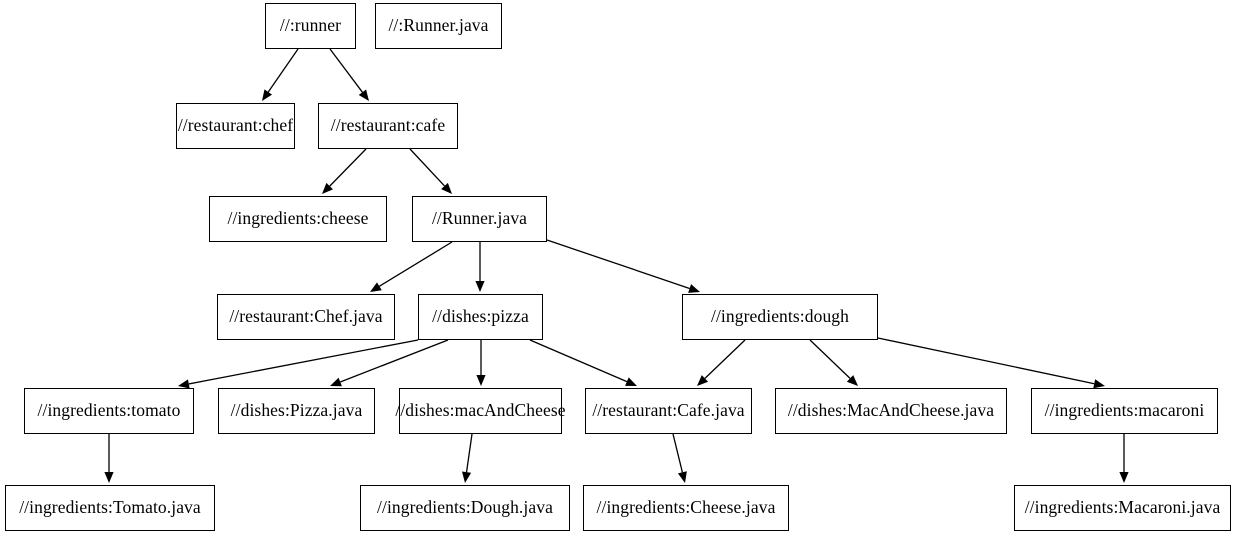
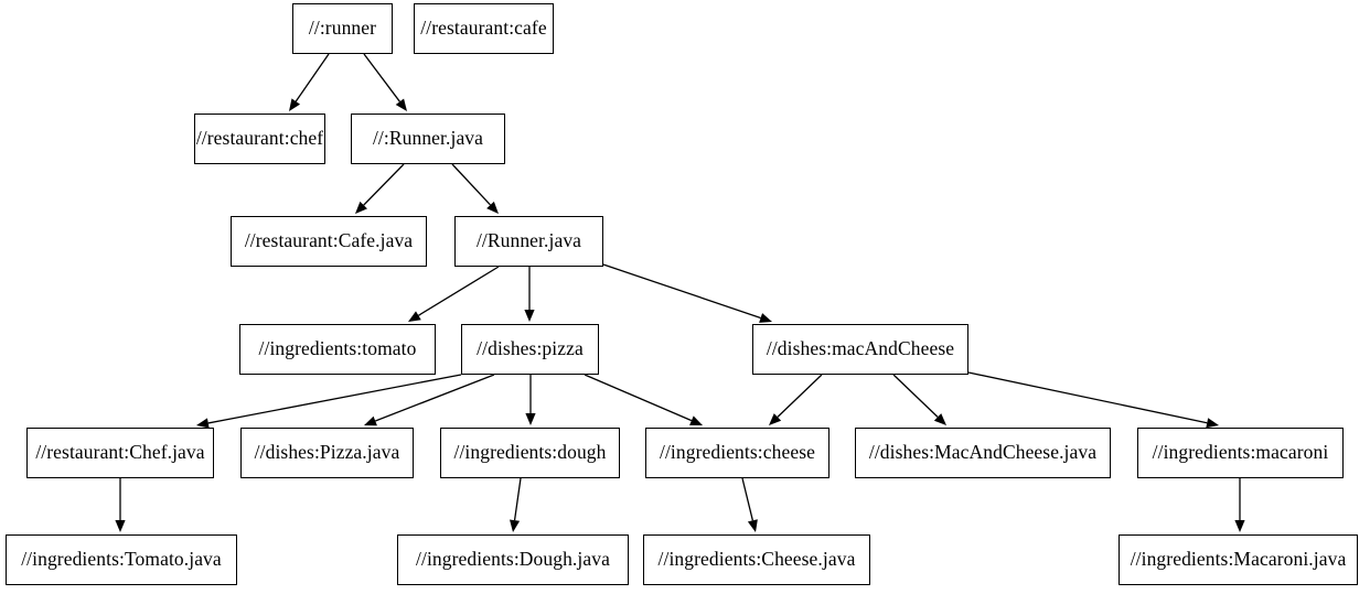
  //:runner
- //:Runner.java
+ //restaurant:cafe
  //restaurant:chef
- //restaurant:cafe
+ //:Runner.java
- //ingredients:cheese
+ //restaurant:Cafe.java
  //Runner.java
- //restaurant:Chef.java
+ //ingredients:tomato
  //dishes:pizza
- //ingredients:dough
+ //dishes:macAndCheese
- //ingredients:tomato
+ //restaurant:Chef.java
  //dishes:Pizza.java
- //dishes:macAndCheese
+ //ingredients:dough
- //restaurant:Cafe.java
+ //ingredients:cheese
  //dishes:MacAndCheese.java
  //ingredients:macaroni
  //ingredients:Tomato.java
  //ingredients:Dough.java
  //ingredients:Cheese.java
  //ingredients:Macaroni.java
